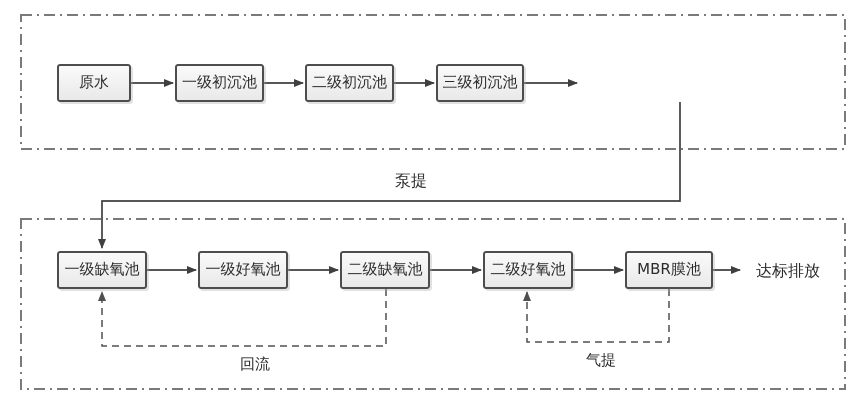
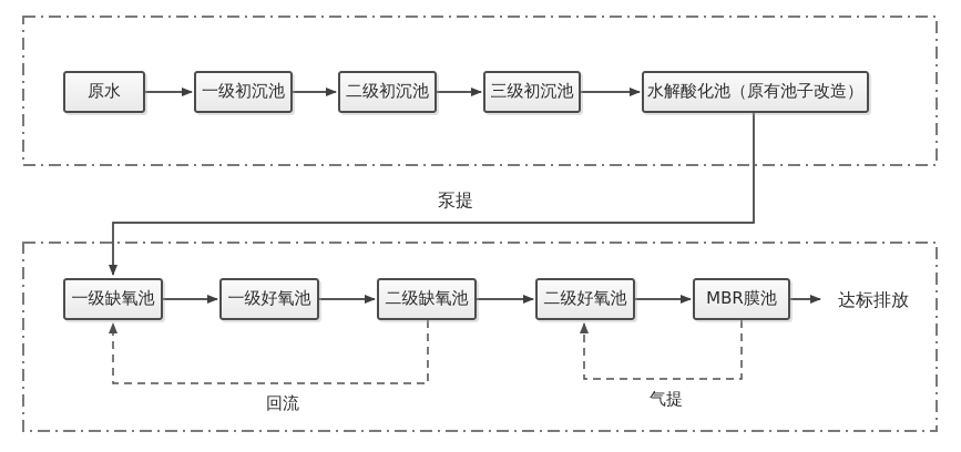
  原水
  一级初沉池
  二级初沉池
  三级初沉池
+ 水解酸化池（原有池子改造）
  一级缺氧池
  一级好氧池
  二级缺氧池
  二级好氧池
  MBR膜池
  泵提
  回流
  气提
  达标排放
